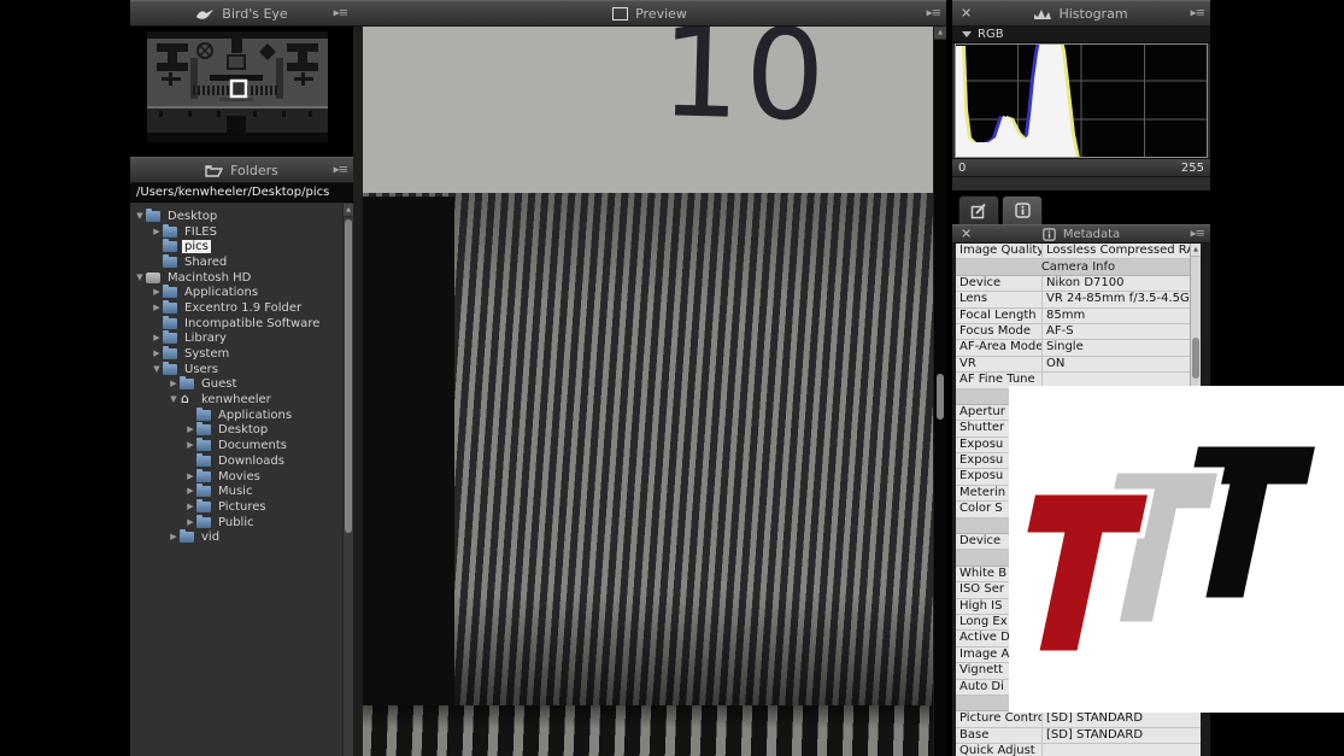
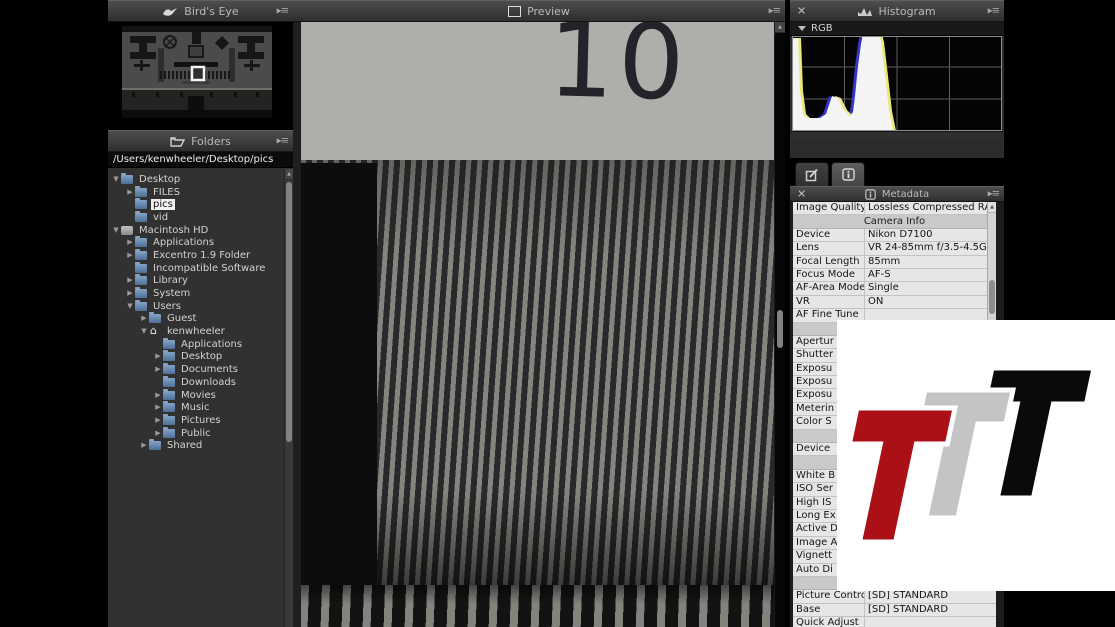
  Bird's Eye
  ▸≡
  Folders
  ▸≡
  /Users/kenwheeler/Desktop/pics
  ▼
  Desktop
  ▶
  FILES
  pics
- Shared
+ vid
  ▼
  Macintosh HD
  ▶
  Applications
  ▶
  Excentro 1.9 Folder
  Incompatible Software
  ▶
  Library
  ▶
  System
  ▼
  Users
  ▶
  Guest
  ▼
  kenwheeler
  Applications
  ▶
  Desktop
  ▶
  Documents
  Downloads
  ▶
  Movies
  ▶
  Music
  ▶
  Pictures
  ▶
  Public
  ▶
- vid
+ Shared
  Preview
  ▸≡
  ✕
  Histogram
  ▸≡
  RGB
- 0
- 255
  ✕
  Metadata
  ▸≡
  Image Quality
  Lossless Compressed R
  Camera Info
  Device
  Nikon D7100
  Lens
  VR 24-85mm f/3.5-4.5G
  Focal Length
  85mm
  Focus Mode
  AF-S
  AF-Area Mode
  Single
  VR
  ON
  AF Fine Tune
  Apertur
  Shutter
  Exposu
  Exposu
  Exposu
  Meterin
  Color S
  Device
  White B
  ISO Ser
  High IS
  Long Ex
  Active D
  Image A
  Vignett
  Auto Di
  Picture Contro
  [SD] STANDARD
  Base
  [SD] STANDARD
  Quick Adjust
